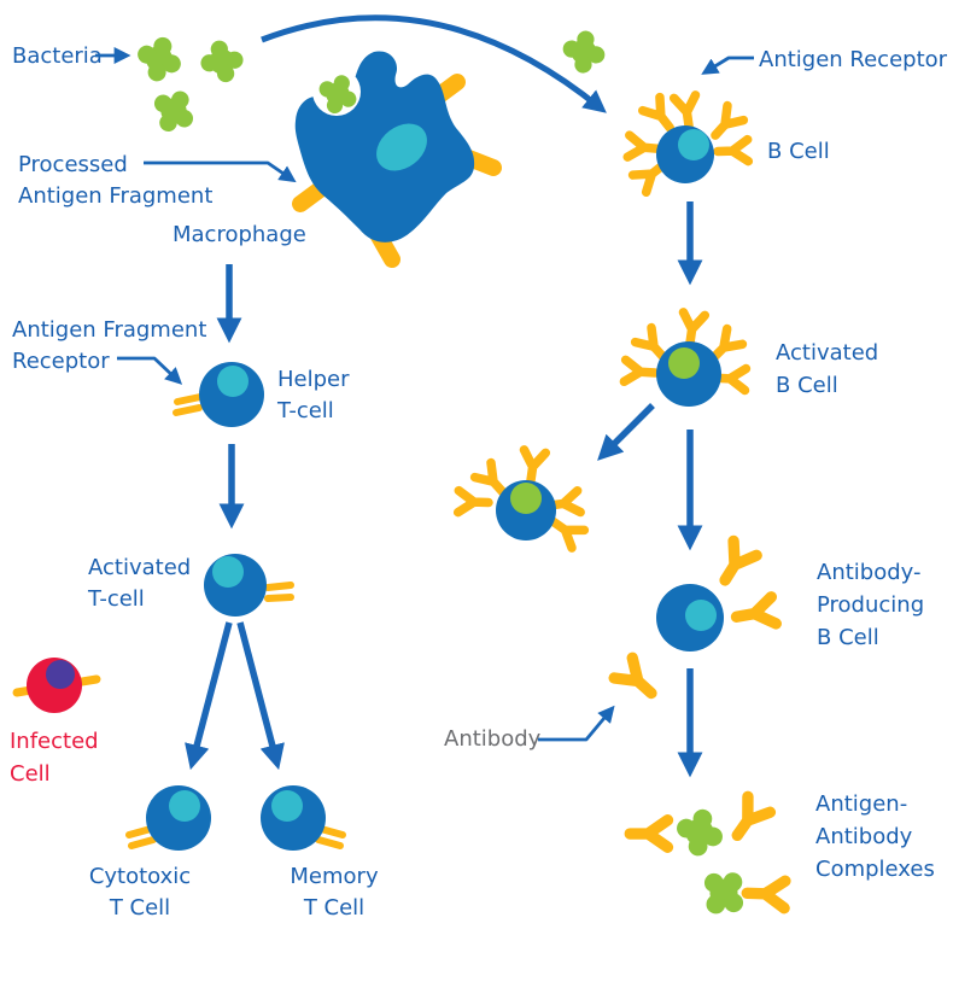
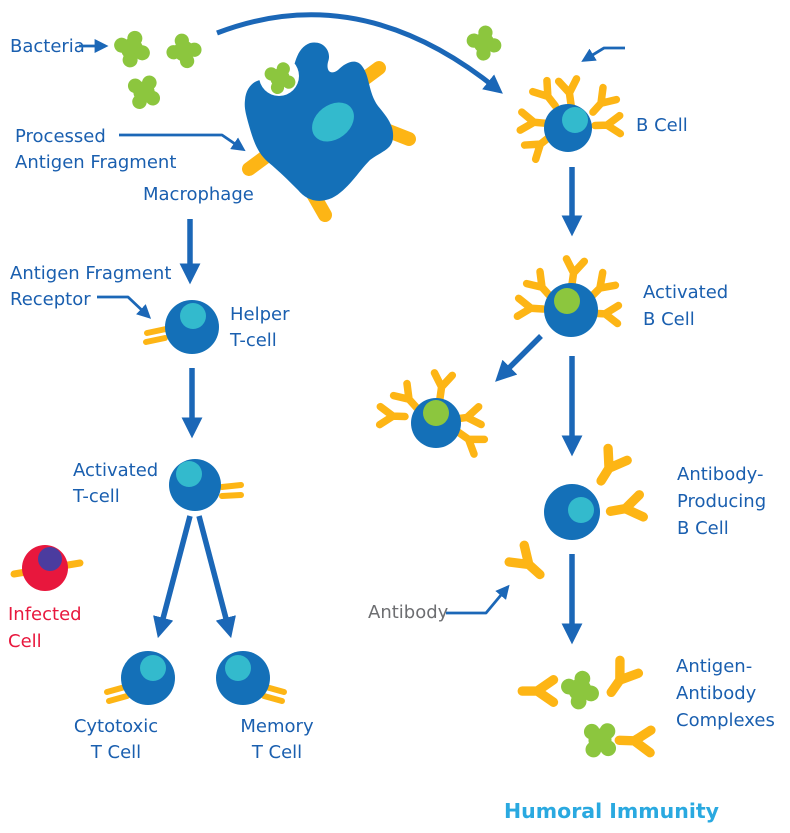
  Bacteri
  Processed
  Antigen Fragment
  Macrophage
  Antigen Fragment
  Receptor
  Helper
  T-cell
  Activated
  T-cell
  Infected
  Cell
  Cytotoxic
  T Cell
  Memory
  T Cell
- Antigen Receptor
  B Cell
  Activated
  B Cell
  Antibody-
  Producing
  B Cell
  Antibody
  Antigen-
  Antibody
  Complexes
+ Humoral Immunity
